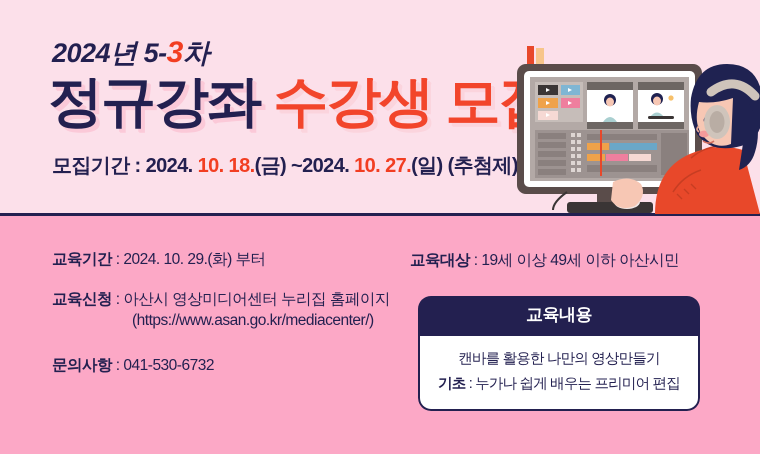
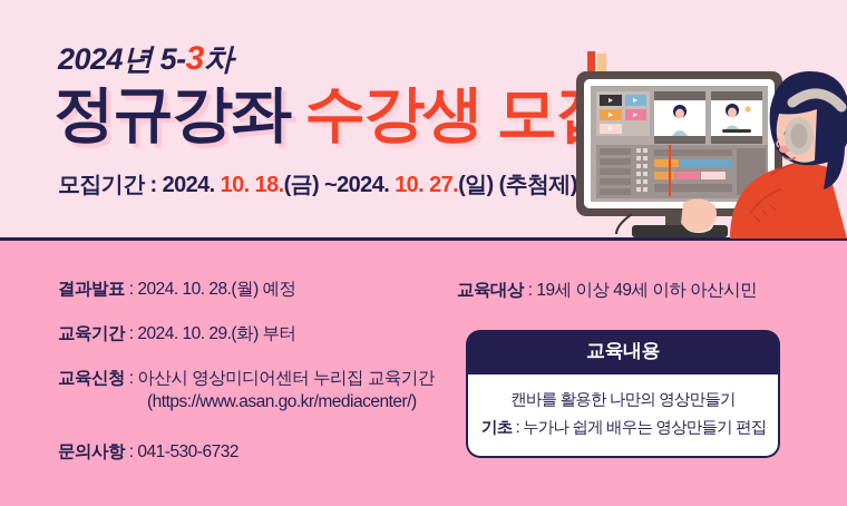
  2024년 5-3차
  정규강좌 수강생 모
  모집기간 : 2024. 10. 18.(금) ~2024. 10. 27.(일) (추첨제)
+ 결과발표 : 2024. 10. 28.(월) 예정
  교육기간 : 2024. 10. 29.(화) 부터
- 교육신청 : 아산시 영상미디어센터 누리집 홈페이지
+ 교육신청 : 아산시 영상미디어센터 누리집 교육기간
  (https://www.asan.go.kr/mediacenter/)
  문의사항 : 041-530-6732
  교육대상 : 19세 이상 49세 이하 아산시민
  교육내용
  캔바를 활용한 나만의 영상만들기
- 기초 : 누가나 쉽게 배우는 프리미어 편집
+ 기초 : 누가나 쉽게 배우는 영상만들기 편집
